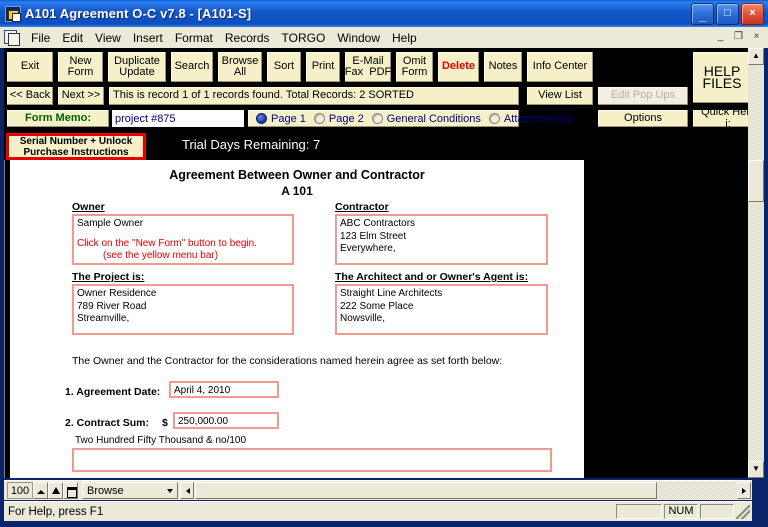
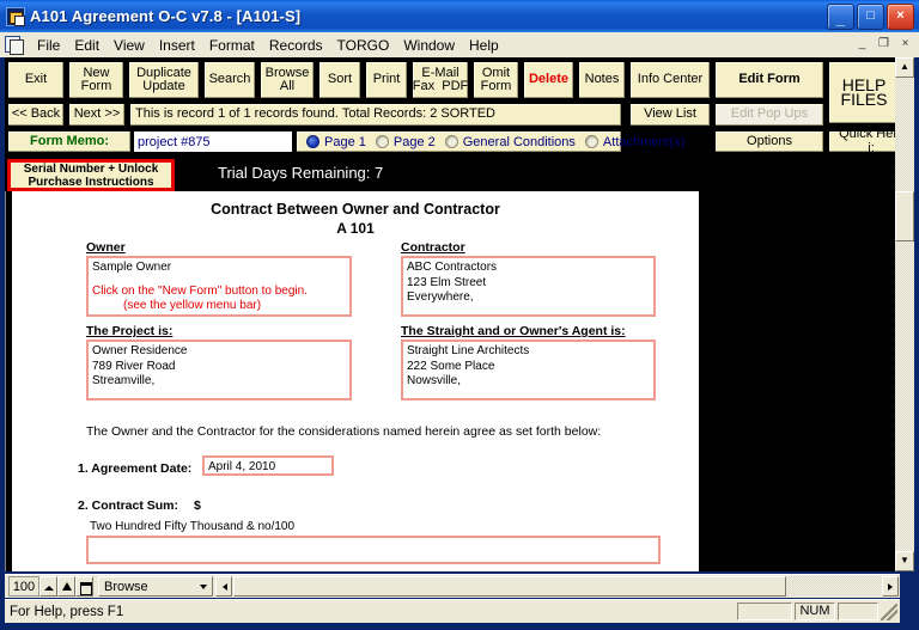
  A101 Agreement O-C v7.8 - [A101-S]
  _
  □
  ×
  File
  Edit
  View
  Insert
  Format
  Records
  TORGO
  Window
  Help
  _
  ❐
  ×
  Exit
  New
  Form
  Duplicate
  Update
  Search
  Browse
  All
  Sort
  Print
  E-Mail
  Fax PDF
  Omit
  Form
  Delete
  Notes
  Info Center
+ Edit Form
  HELP
  FILES
  << Back
  Next >>
  This is record 1 of 1 records found. Total Records: 2 SORTED
  View List
  Edit Pop Ups
  Form Memo:
  project #875
  Page 1
  Page 2
  General Conditions
  Attachment(s)
  Options
  Quick He i:
  Serial Number + Unlock
  Purchase Instructions
  Trial Days Remaining: 7
- Agreement Between Owner and Contractor
+ Contract Between Owner and Contractor
  A 101
  Owner
  Sample Owner
  Click on the "New Form" button to begin.
  (see the yellow menu bar)
  Contractor
  ABC Contractors
  123 Elm Street
  Everywhere,
  The Project is:
  Owner Residence
  789 River Road
  Streamville,
- The Architect and or Owner's Agent is:
+ The Straight and or Owner's Agent is:
  Straight Line Architects
  222 Some Place
  Nowsville,
  The Owner and the Contractor for the considerations named herein agree as set forth below:
  1. Agreement Date:
  April 4, 2010
  2. Contract Sum:
  $
- 250,000.00
  Two Hundred Fifty Thousand & no/100
  ▲
  ▼
  100
  Browse
  For Help, press F1
  NUM
